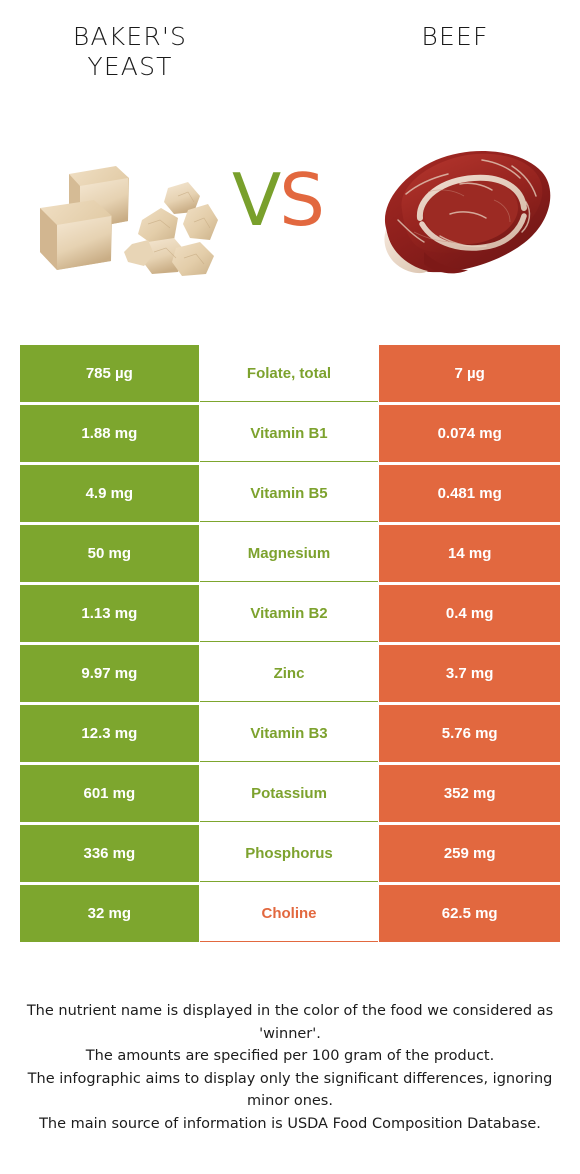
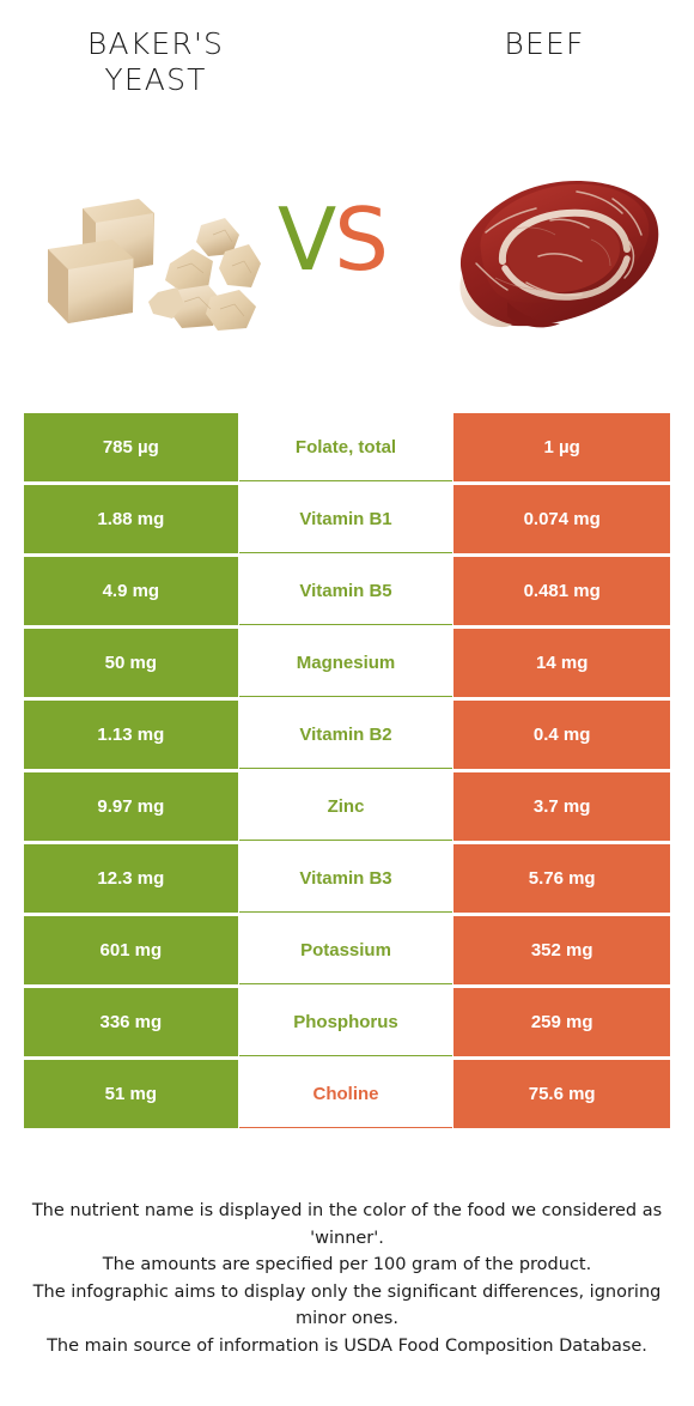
  BAKER'S YEAST
  BEEF
  VS
  785 µg
  Folate, total
- 7 µg
+ 1 µg
  1.88 mg
  Vitamin B1
  0.074 mg
  4.9 mg
  Vitamin B5
  0.481 mg
  50 mg
  Magnesium
  14 mg
  1.13 mg
  Vitamin B2
  0.4 mg
  9.97 mg
  Zinc
  3.7 mg
  12.3 mg
  Vitamin B3
  5.76 mg
  601 mg
  Potassium
  352 mg
  336 mg
  Phosphorus
  259 mg
- 32 mg
+ 51 mg
  Choline
- 62.5 mg
+ 75.6 mg
  The nutrient name is displayed in the color of the food we considered as 'winner'.
  The amounts are specified per 100 gram of the product.
  The infographic aims to display only the significant differences, ignoring minor ones.
  The main source of information is USDA Food Composition Database.
